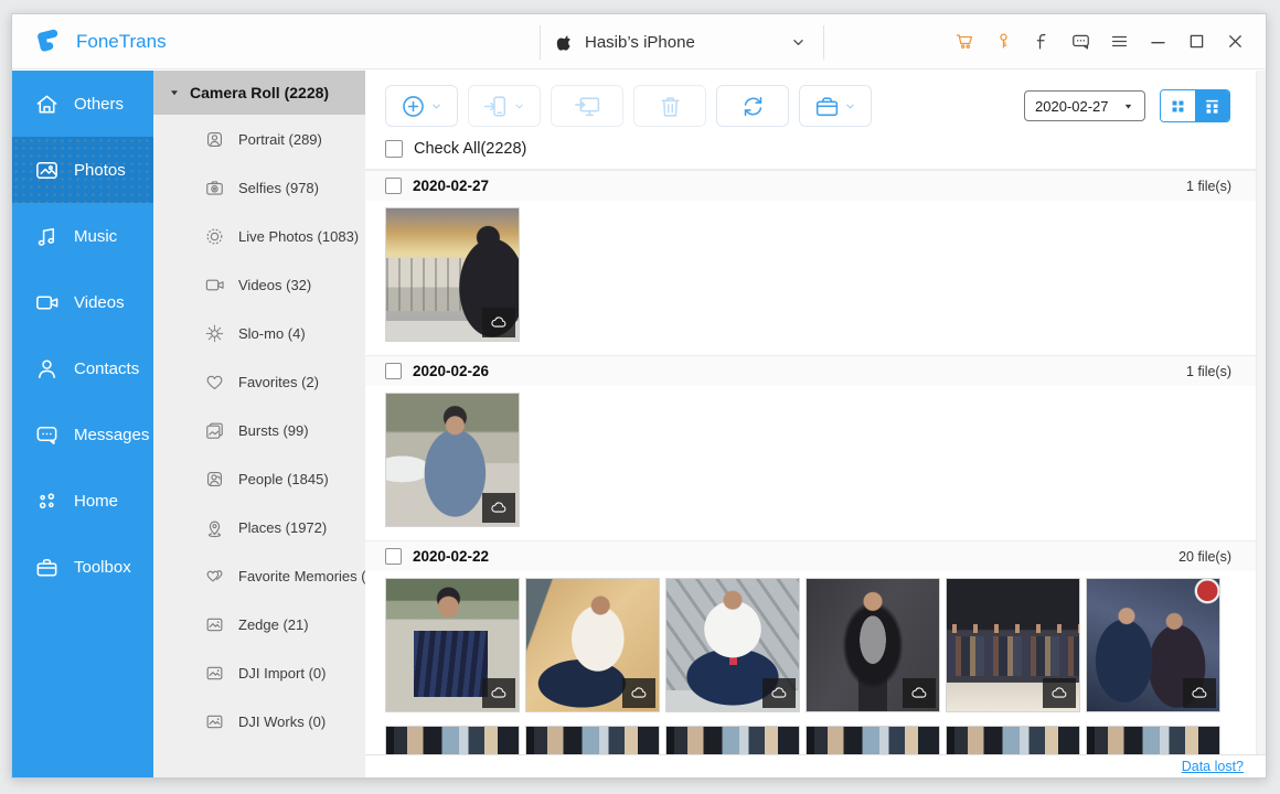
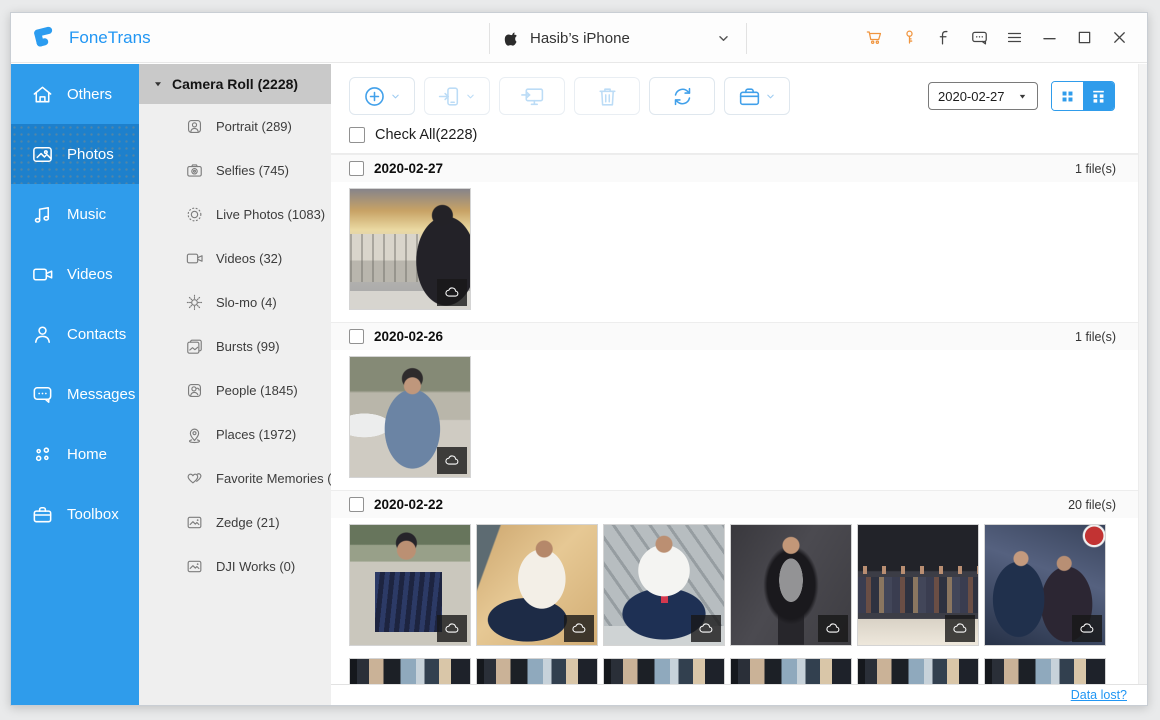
  FoneTrans
  Hasib’s iPhone
  Others
  Photos
  Music
  Videos
  Contacts
  Messages
  Home
  Toolbox
  Camera Roll (2228)
  Portrait (289)
- Selfies (978)
+ Selfies (745)
  Live Photos (1083)
  Videos (32)
  Slo-mo (4)
- Favorites (2)
  Bursts (99)
  People (1845)
  Places (1972)
  Favorite Memories (
  Zedge (21)
- DJI Import (0)
  DJI Works (0)
  2020-02-27
  Check All(2228)
  2020-02-27
  1 file(s)
  2020-02-26
  1 file(s)
  2020-02-22
  20 file(s)
  Data lost?
